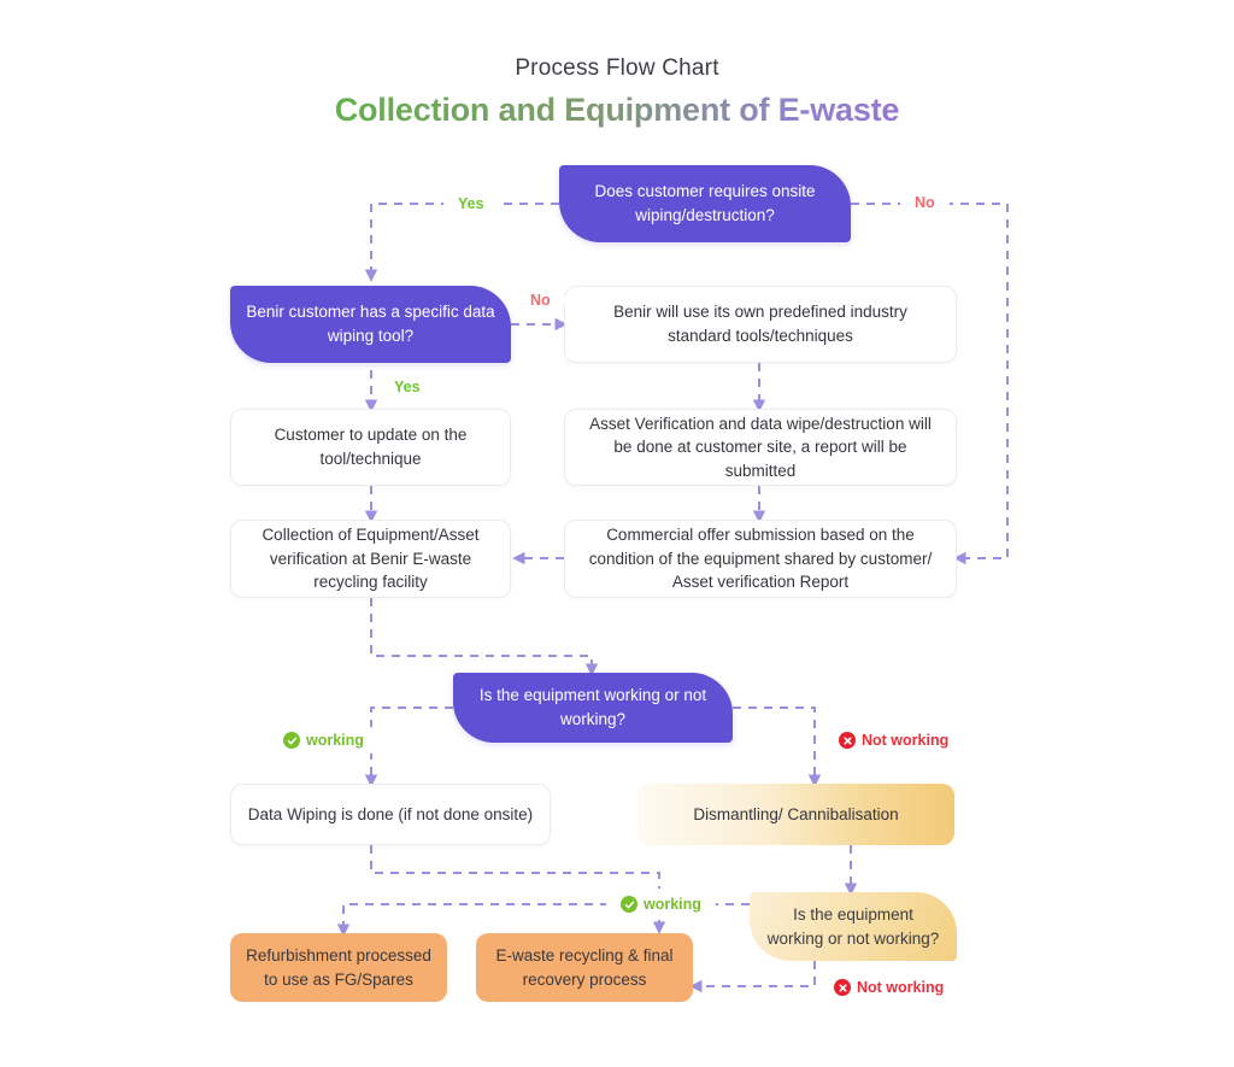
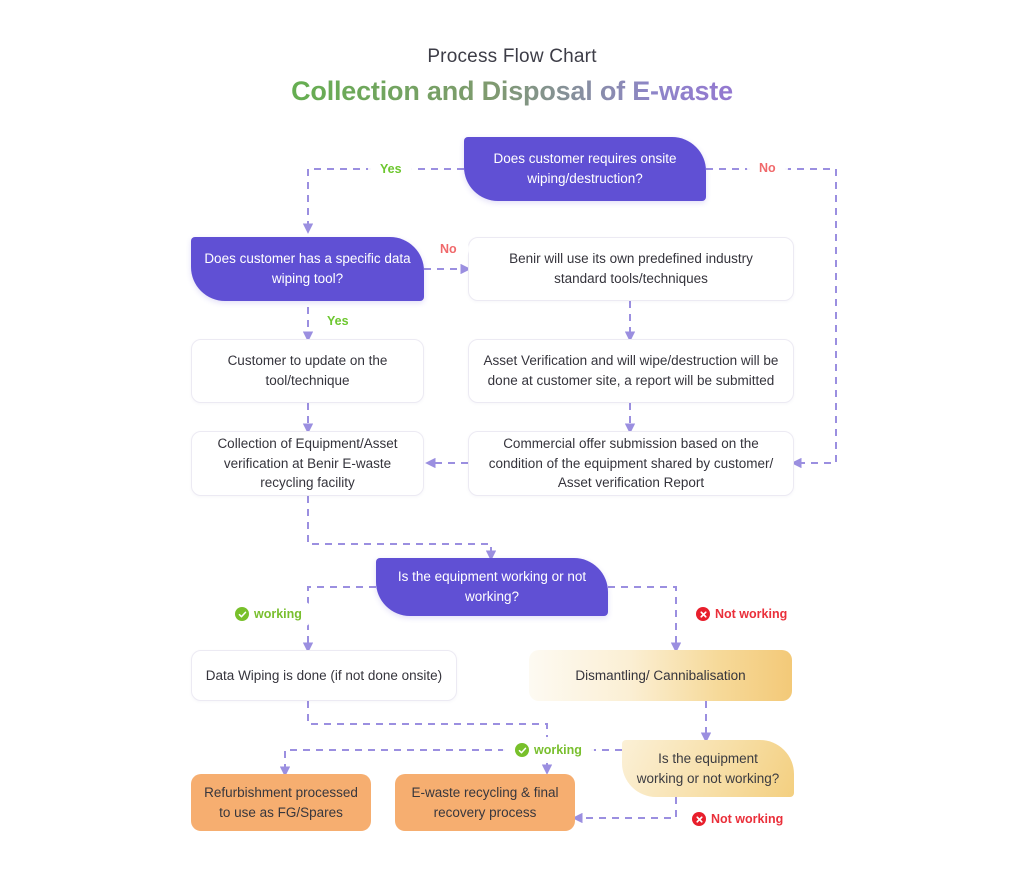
  Process Flow Chart
- Collection and Equipment of E-waste
+ Collection and Disposal of E-waste
  Does customer requires onsite wiping/destruction?
- Benir customer has a specific data wiping tool?
+ Does customer has a specific data wiping tool?
  Benir will use its own predefined industry standard tools/techniques
  Customer to update on the tool/technique
- Asset Verification and data wipe/destruction will be done at customer site, a report will be submitted
+ Asset Verification and will wipe/destruction will be done at customer site, a report will be submitted
  Collection of Equipment/Asset verification at Benir E-waste recycling facility
  Commercial offer submission based on the condition of the equipment shared by customer/ Asset verification Report
  Is the equipment working or not working?
  Data Wiping is done (if not done onsite)
  Dismantling/ Cannibalisation
  Is the equipment working or not working?
  Refurbishment processed to use as FG/Spares
  E-waste recycling & final recovery process
  Yes
  No
  No
  Yes
  working
  Not working
  working
  Not working
